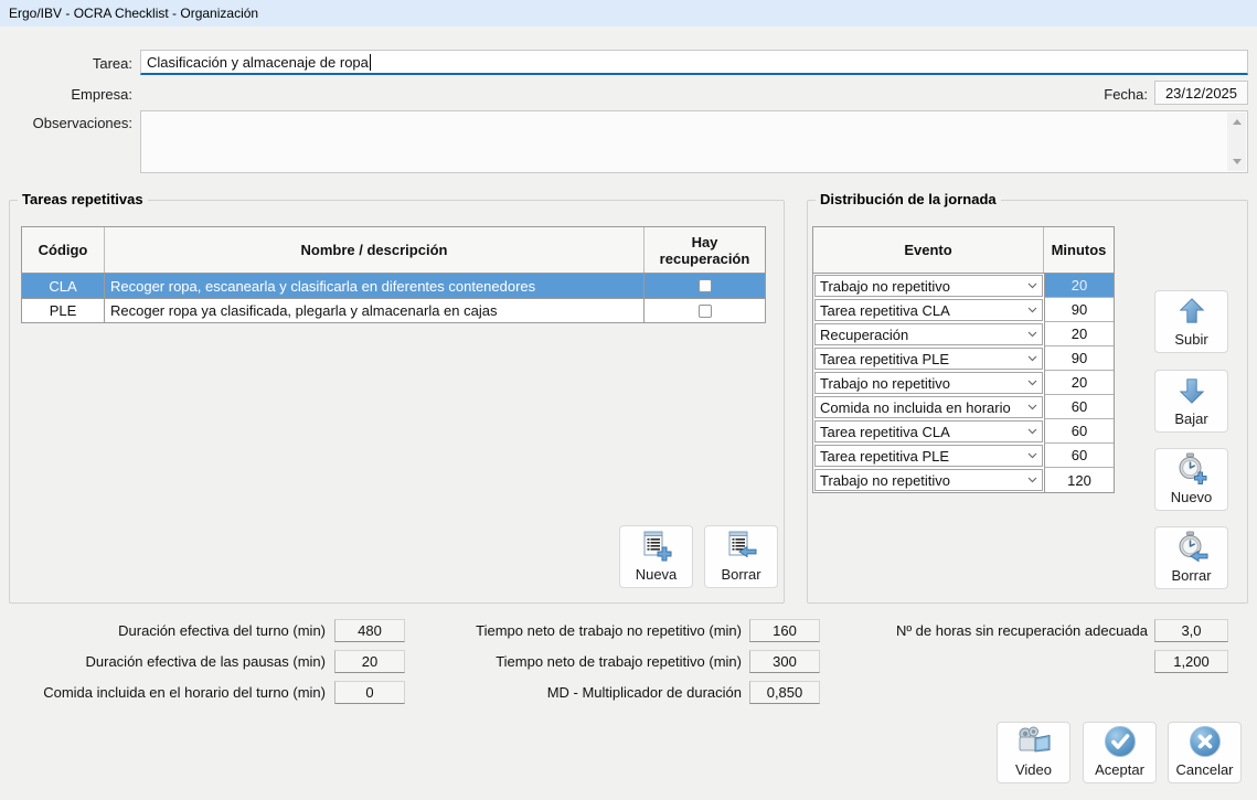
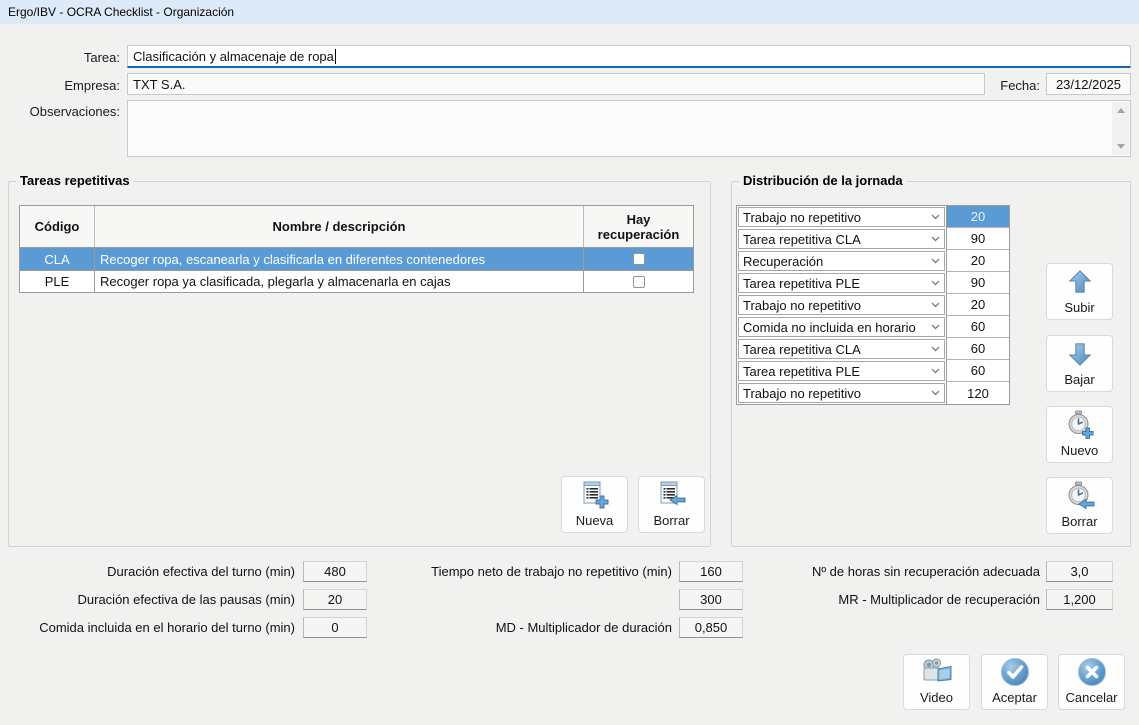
  Ergo/IBV - OCRA Checklist - Organización
  Tarea:
  Clasificación y almacenaje de ropa
  Empresa:
+ TXT S.A.
  Fecha:
  23/12/2025
  Observaciones:
  Tareas repetitivas
  Código
  Nombre / descripción
  Hay recuperación
  CLA
  Recoger ropa, escanearla y clasificarla en diferentes contenedores
  PLE
  Recoger ropa ya clasificada, plegarla y almacenarla en cajas
  Nueva
  Borrar
  Distribución de la jornada
- Evento
- Minutos
  Trabajo no repetitivo
  20
  Tarea repetitiva CLA
  90
  Recuperación
  20
  Tarea repetitiva PLE
  90
  Trabajo no repetitivo
  20
  Comida no incluida en horario
  60
  Tarea repetitiva CLA
  60
  Tarea repetitiva PLE
  60
  Trabajo no repetitivo
  120
  Subir
  Bajar
  Nuevo
  Borrar
  Duración efectiva del turno (min)
  480
  Duración efectiva de las pausas (min)
  20
  Comida incluida en el horario del turno (min)
  0
  Tiempo neto de trabajo no repetitivo (min)
  160
- Tiempo neto de trabajo repetitivo (min)
  300
  MD - Multiplicador de duración
  0,850
  Nº de horas sin recuperación adecuada
  3,0
+ MR - Multiplicador de recuperación
  1,200
  Video
  Aceptar
  Cancelar
